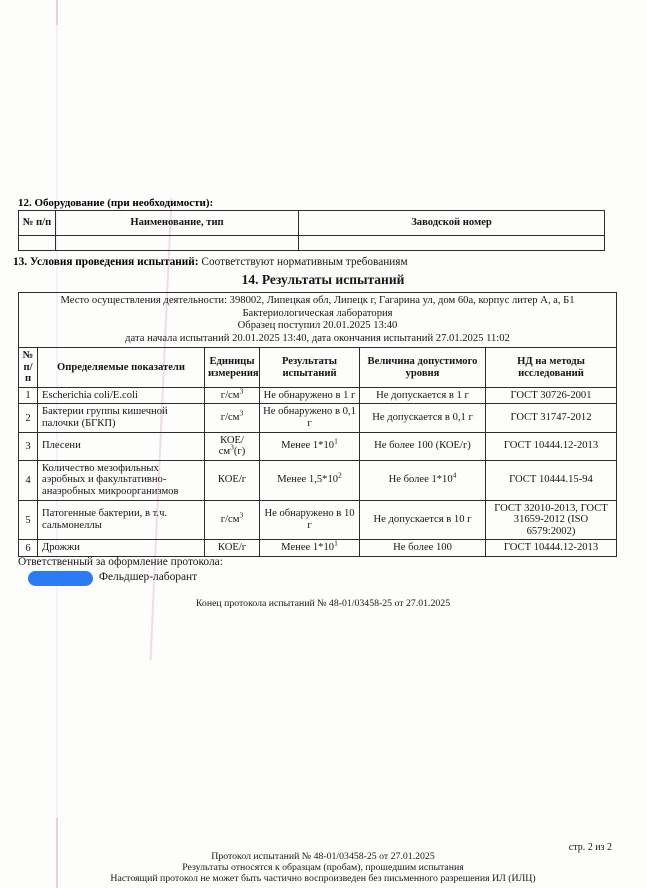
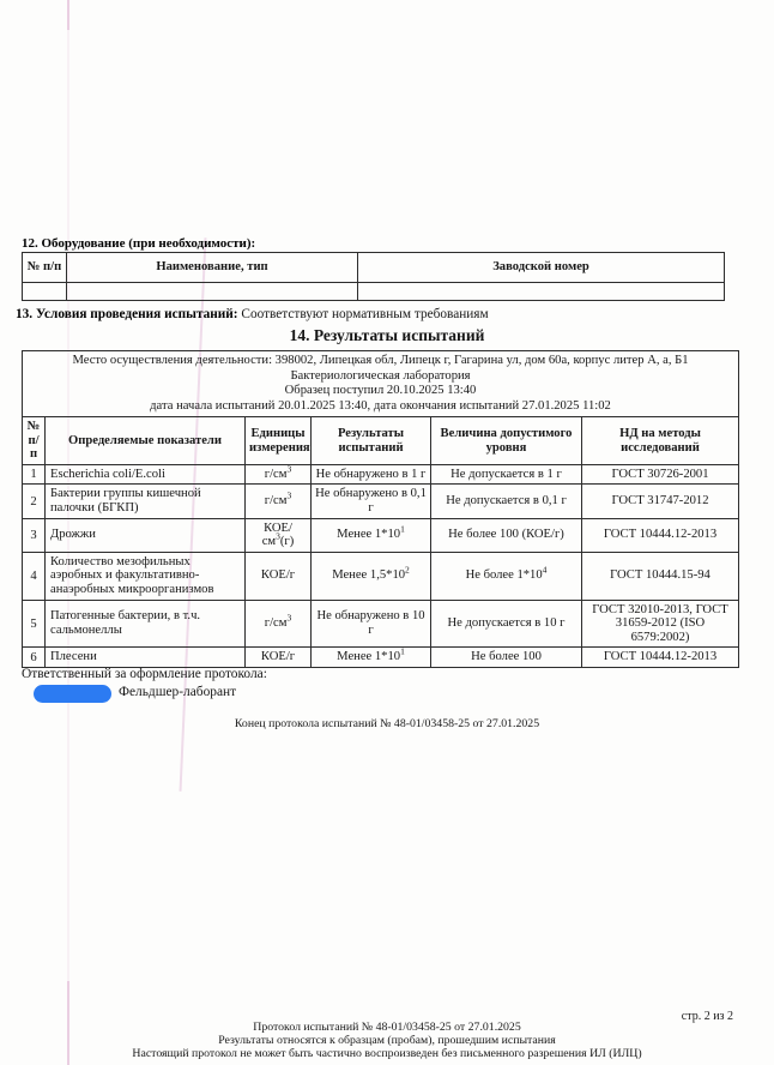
  12. Оборудование (при необходимости):
  № п/п	Наименование, тип	Заводской номер
  13. Условия проведения испытаний: Соответствуют нормативным требованиям
  14. Результаты испытаний
- Место осуществления деятельности: 398002, Липецкая обл, Липецк г, Гагарина ул, дом 60а, корпус литер А, а, Б1 Бактериологическая лаборатория Образец поступил 20.01.2025 13:40 дата начала испытаний 20.01.2025 13:40, дата окончания испытаний 27.01.2025 11:02
+ Место осуществления деятельности: 398002, Липецкая обл, Липецк г, Гагарина ул, дом 60а, корпус литер А, а, Б1 Бактериологическая лаборатория Образец поступил 20.10.2025 13:40 дата начала испытаний 20.01.2025 13:40, дата окончания испытаний 27.01.2025 11:02
  № п/п	Определяемые показатели	Единицы измерения	Результаты испытаний	Величина допустимого уровня	НД на методы исследований
  1	Escherichia coli/E.coli	г/см3	Не обнаружено в 1 г	Не допускается в 1 г	ГОСТ 30726-2001
  2	Бактерии группы кишечной палочки (БГКП)	г/см3	Не обнаружено в 0,1 г	Не допускается в 0,1 г	ГОСТ 31747-2012
- 3	Плесени	КОЕ/см3(г)	Менее 1*101	Не более 100 (КОЕ/г)	ГОСТ 10444.12-2013
+ 3	Дрожжи	КОЕ/см3(г)	Менее 1*101	Не более 100 (КОЕ/г)	ГОСТ 10444.12-2013
  4	Количество мезофильных аэробных и факультативно-анаэробных микроорганизмов	КОЕ/г	Менее 1,5*102	Не более 1*104	ГОСТ 10444.15-94
  5	Патогенные бактерии, в т.ч. сальмонеллы	г/см3	Не обнаружено в 10 г	Не допускается в 10 г	ГОСТ 32010-2013, ГОСТ 31659-2012 (ISO 6579:2002)
- 6	Дрожжи	КОЕ/г	Менее 1*101	Не более 100	ГОСТ 10444.12-2013
+ 6	Плесени	КОЕ/г	Менее 1*101	Не более 100	ГОСТ 10444.12-2013
  Ответственный за оформление протокола:
  Фельдшер-лаборант
  Конец протокола испытаний № 48-01/03458-25 от 27.01.2025
  стр. 2 из 2
  Протокол испытаний № 48-01/03458-25 от 27.01.2025
  Результаты относятся к образцам (пробам), прошедшим испытания
  Настоящий протокол не может быть частично воспроизведен без письменного разрешения ИЛ (ИЛЦ)
